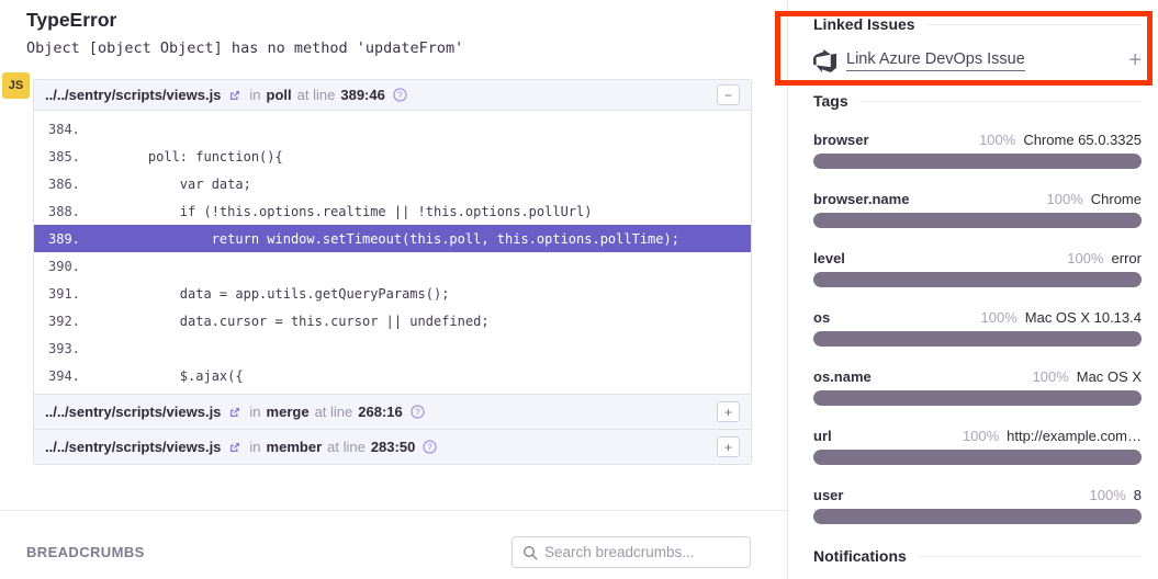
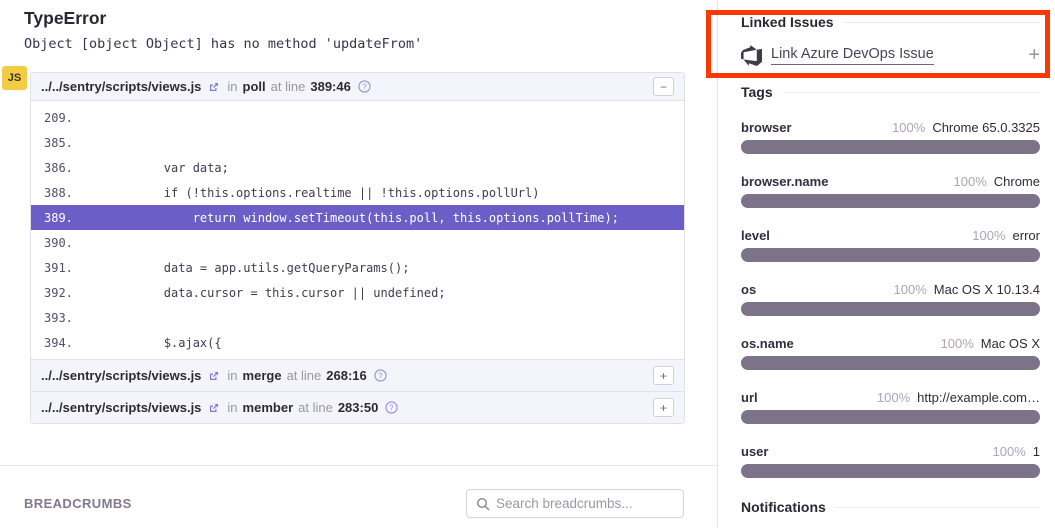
  TypeError
  Object [object Object] has no method 'updateFrom'
  JS
  ../../sentry/scripts/views.js
  in
  poll
  at line
  389:46
  ?
  −
- 384.
+ 209.
  385.
- poll: function(){
  386.
  var data;
  388.
  if (!this.options.realtime || !this.options.pollUrl)
  389.
  return window.setTimeout(this.poll, this.options.pollTime);
  390.
  391.
  data = app.utils.getQueryParams();
  392.
  data.cursor = this.cursor || undefined;
  393.
  394.
  $.ajax({
  ../../sentry/scripts/views.js
  in
  merge
  at line
  268:16
  ?
  +
  ../../sentry/scripts/views.js
  in
  member
  at line
  283:50
  ?
  +
  BREADCRUMBS
  Search breadcrumbs...
  Linked Issues
  Link Azure DevOps Issue
  +
  Tags
  browser
  100%
  Chrome 65.0.3325
  browser.name
  100%
  Chrome
  level
  100%
  error
  os
  100%
  Mac OS X 10.13.4
  os.name
  100%
  Mac OS X
  url
  100%
  http://example.com…
  user
  100%
- 8
+ 1
  Notifications
